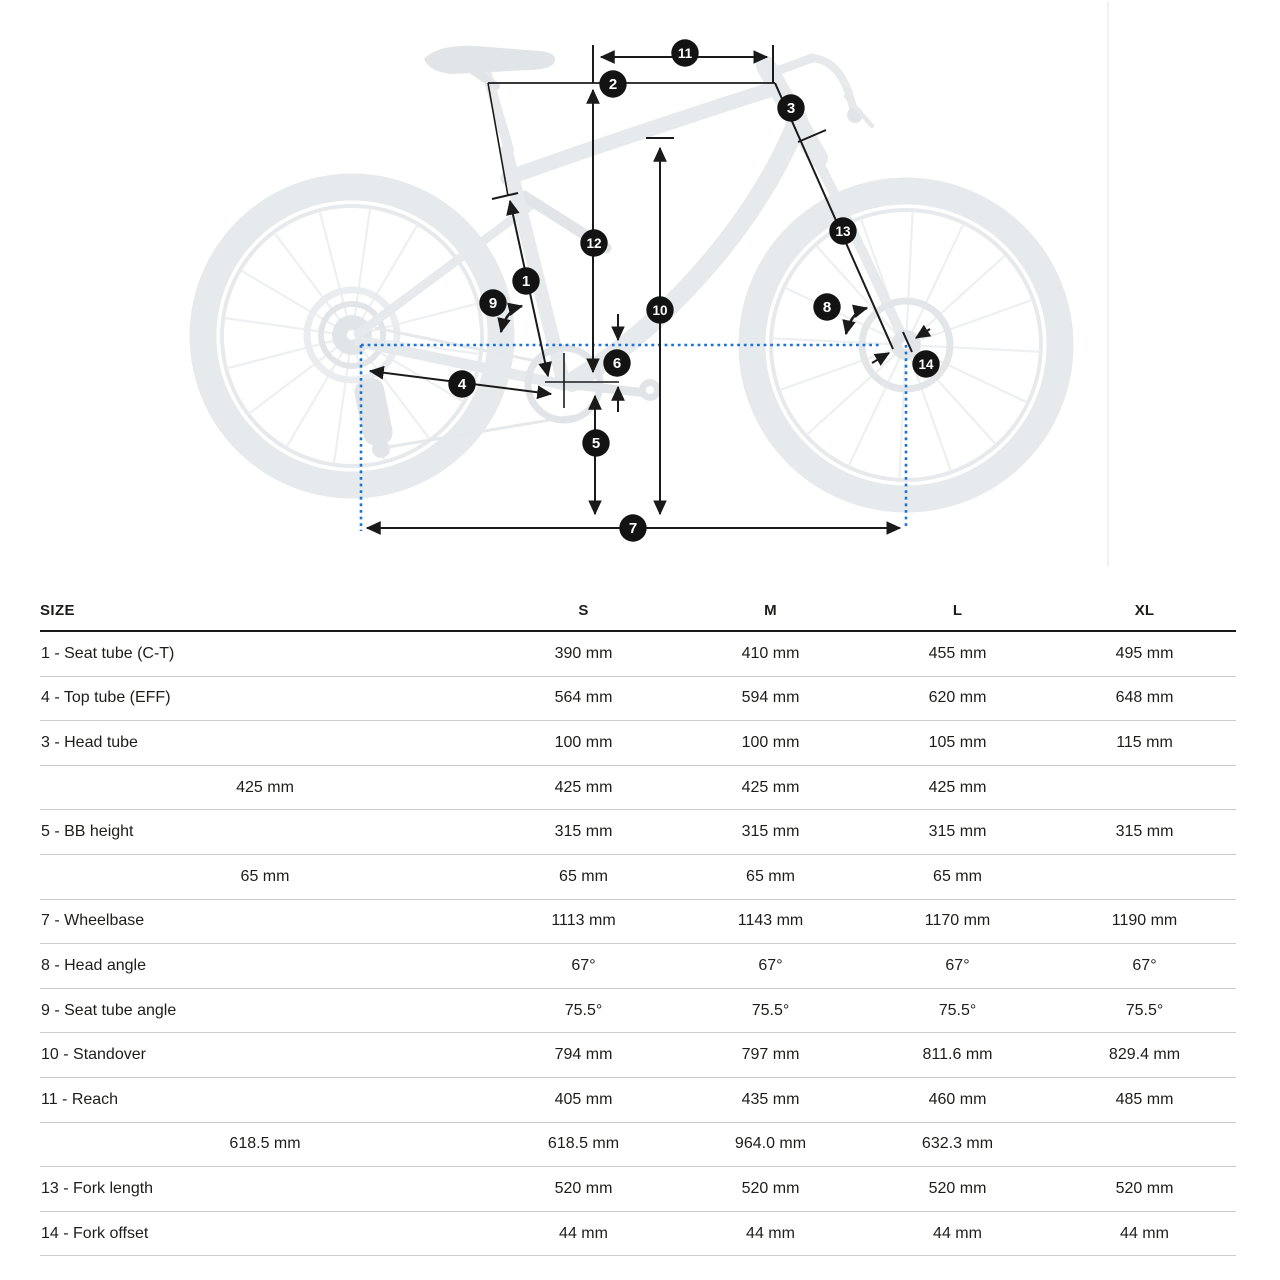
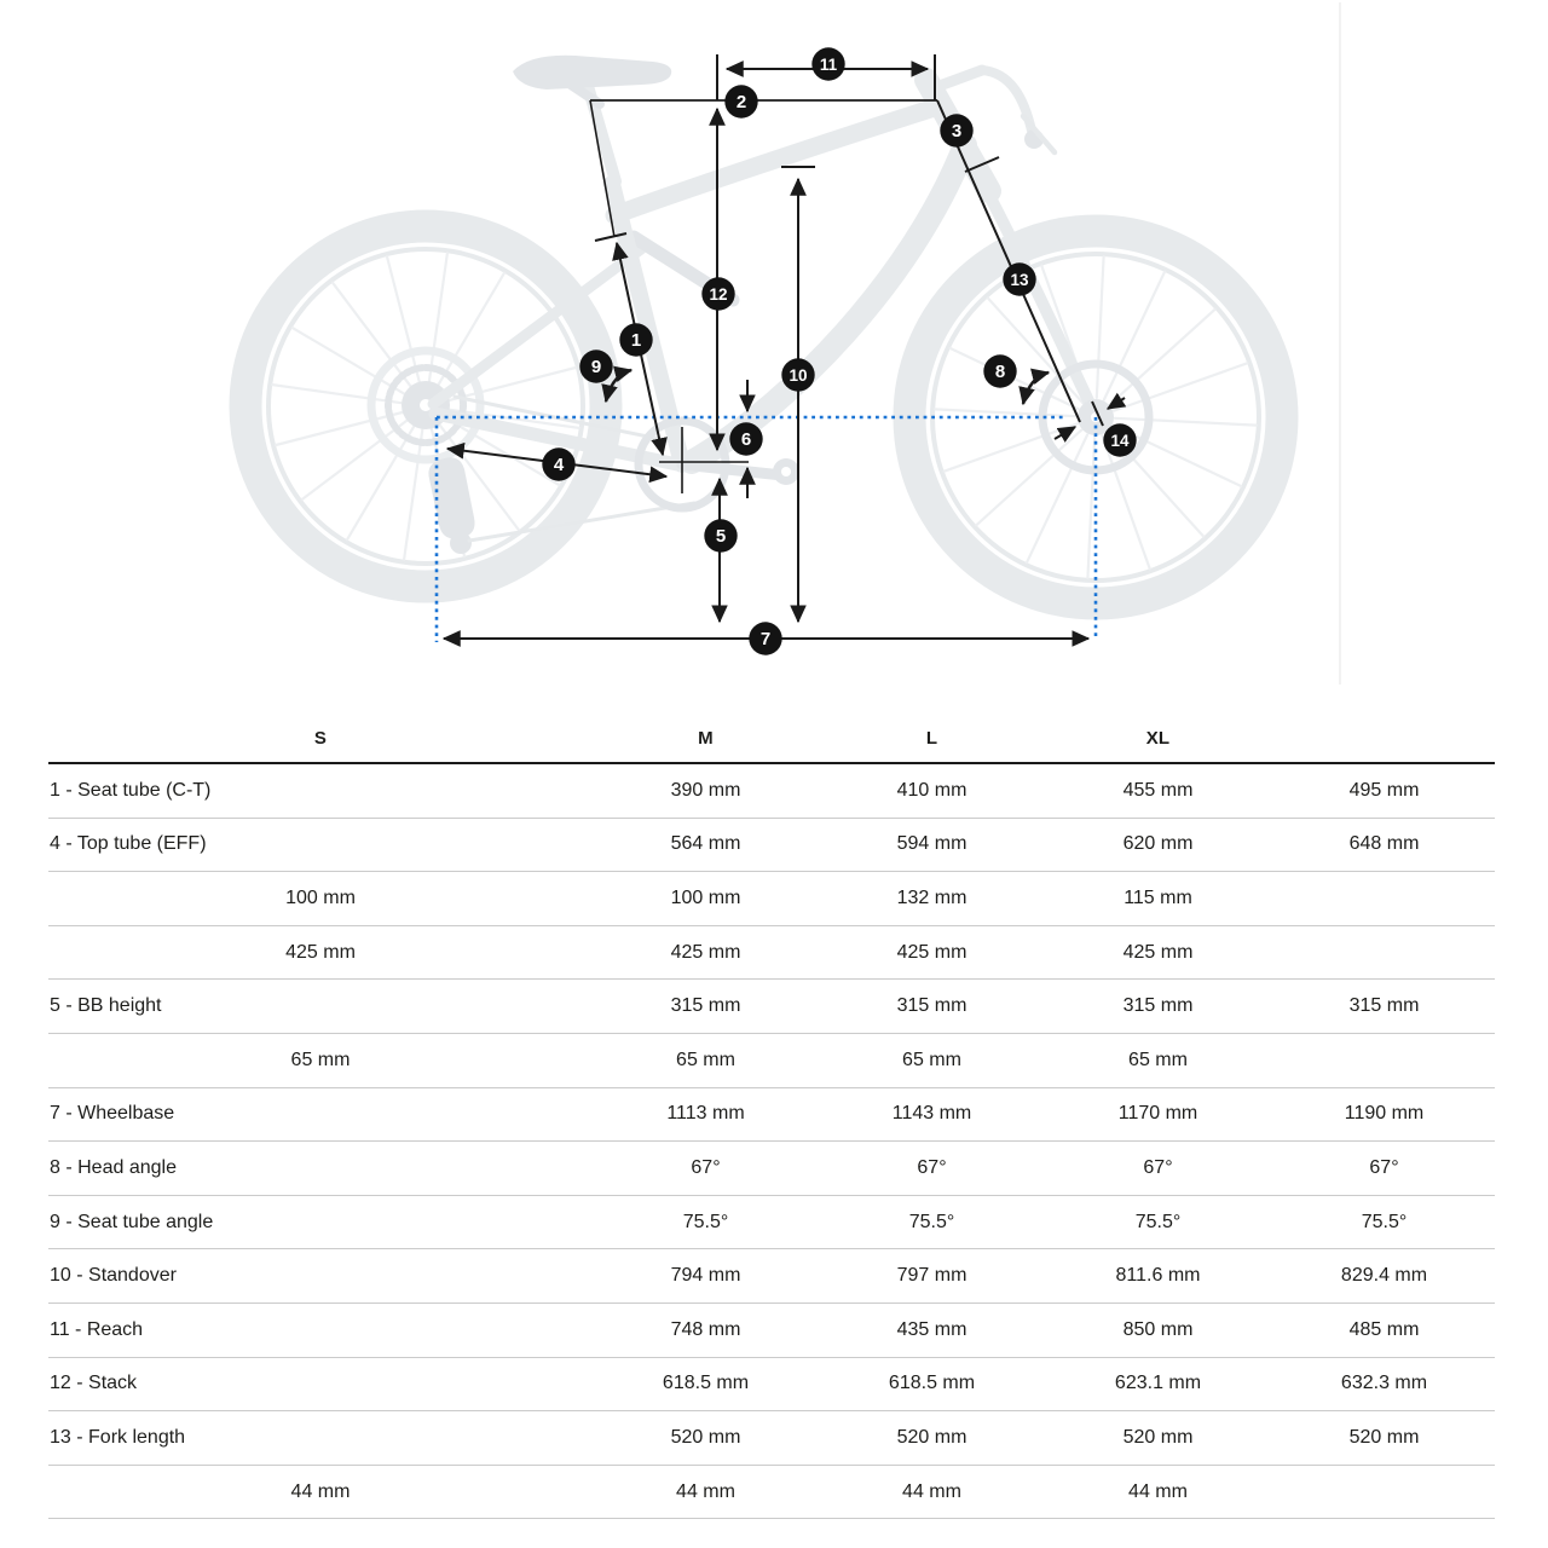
  1
  2
  3
  4
  5
  6
  7
  8
  9
  10
  11
  12
  13
  14
- SIZE
  S
  M
  L
  XL
  1 - Seat tube (C-T)
  390 mm
  410 mm
  455 mm
  495 mm
  4 - Top tube (EFF)
  564 mm
  594 mm
  620 mm
  648 mm
- 3 - Head tube
  100 mm
  100 mm
- 105 mm
+ 132 mm
  115 mm
  425 mm
  425 mm
  425 mm
  425 mm
  5 - BB height
  315 mm
  315 mm
  315 mm
  315 mm
  65 mm
  65 mm
  65 mm
  65 mm
  7 - Wheelbase
  1113 mm
  1143 mm
  1170 mm
  1190 mm
  8 - Head angle
  67°
  67°
  67°
  67°
  9 - Seat tube angle
  75.5°
  75.5°
  75.5°
  75.5°
  10 - Standover
  794 mm
  797 mm
  811.6 mm
  829.4 mm
  11 - Reach
- 405 mm
+ 748 mm
  435 mm
- 460 mm
+ 850 mm
  485 mm
+ 12 - Stack
  618.5 mm
  618.5 mm
- 964.0 mm
+ 623.1 mm
  632.3 mm
  13 - Fork length
  520 mm
  520 mm
  520 mm
  520 mm
- 14 - Fork offset
  44 mm
  44 mm
  44 mm
  44 mm
